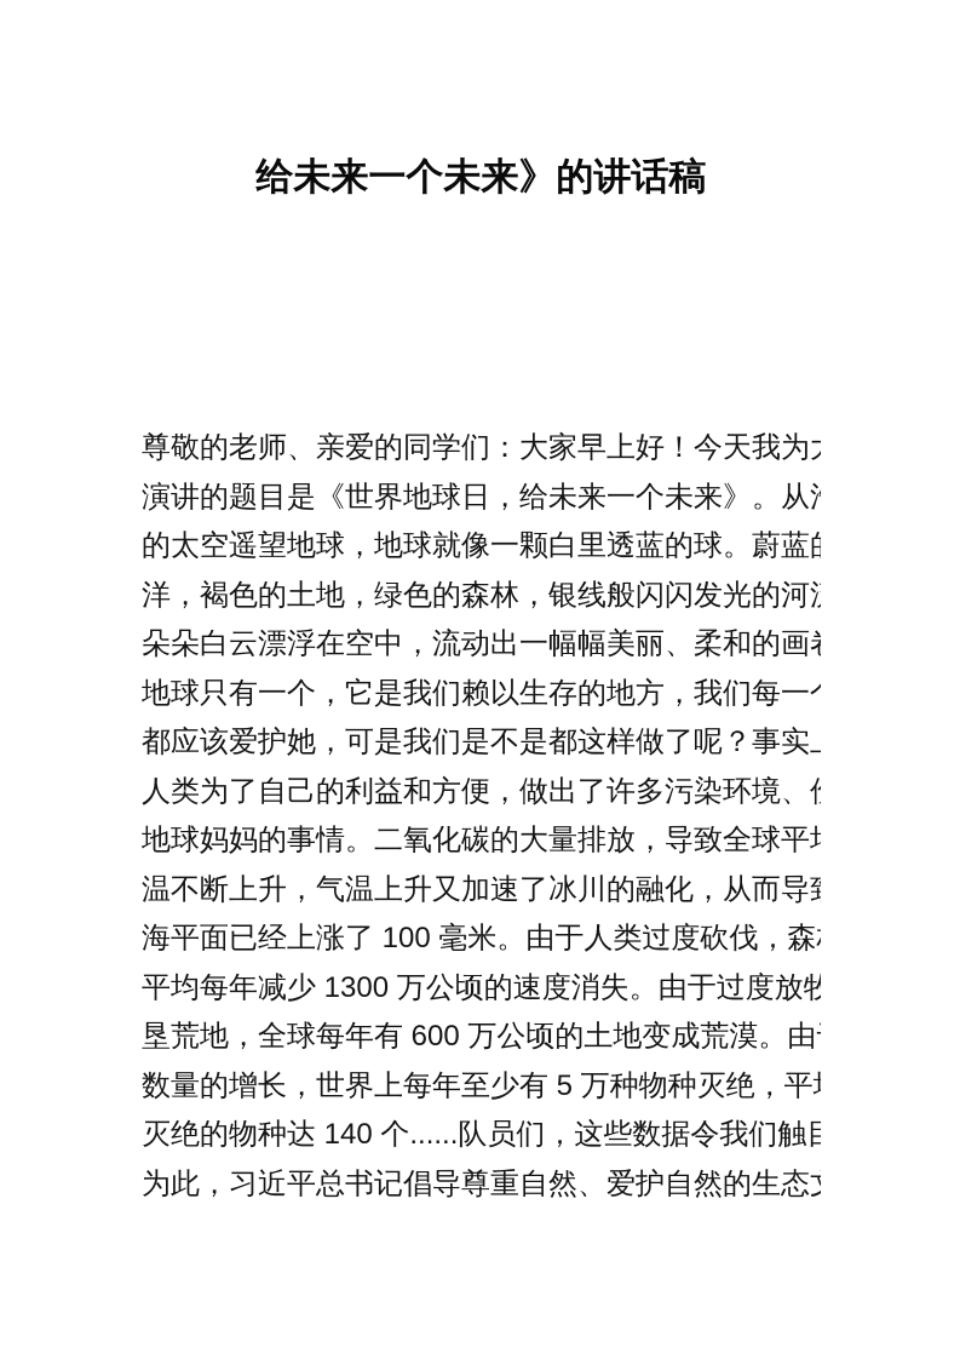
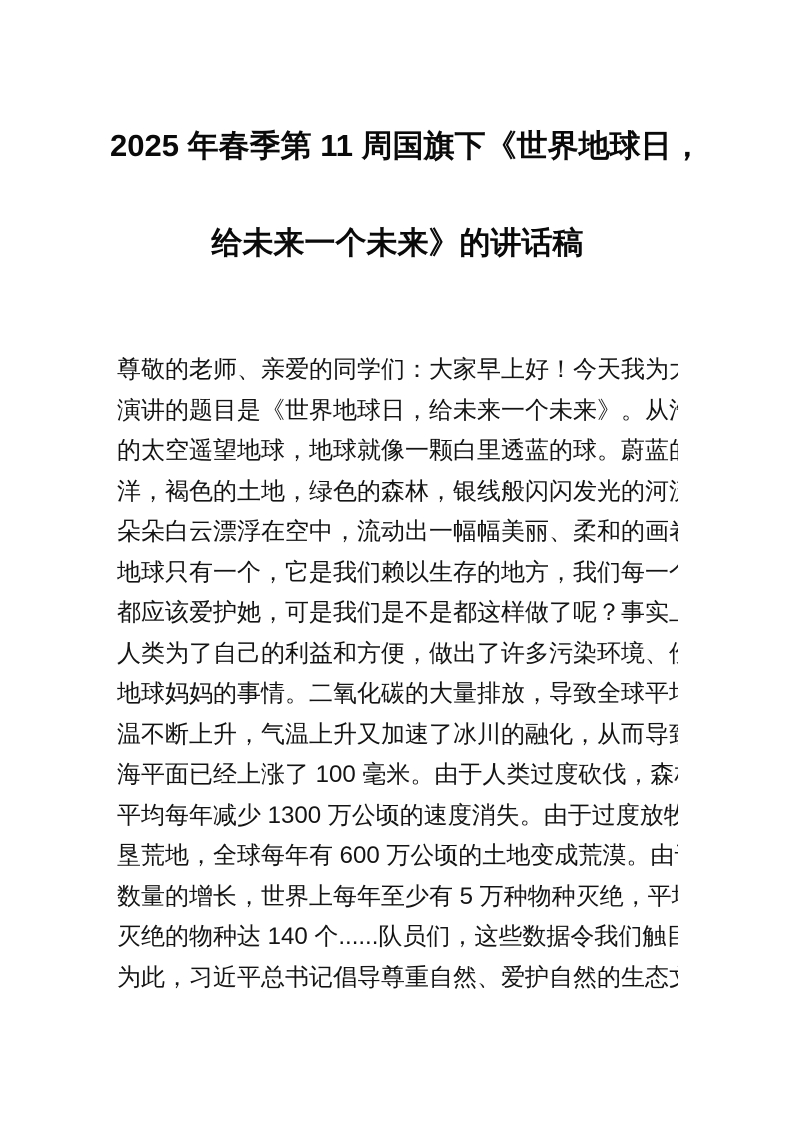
+ 2025 年春季第 11 周国旗下《世界地球日，
  给未来一个未来》的讲话稿
  尊敬的老师、亲爱的同学们：大家早上好！今天我为
  演讲的题目是《世界地球日，给未来一个未来》。从
  的太空遥望地球，地球就像一颗白里透蓝的球。蔚蓝
  洋，褐色的土地，绿色的森林，银线般闪闪发光的河
  朵朵白云漂浮在空中，流动出一幅幅美丽、柔和的画
  地球只有一个，它是我们赖以生存的地方，我们每一
  都应该爱护她，可是我们是不是都这样做了呢？事实
  人类为了自己的利益和方便，做出了许多污染环境、
  地球妈妈的事情。二氧化碳的大量排放，导致全球平
  温不断上升，气温上升又加速了冰川的融化，从而导
  海平面已经上涨了 100 毫米。由于人类过度砍伐，森
  平均每年减少 1300 万公顷的速度消失。由于过度放牧
  垦荒地，全球每年有 600 万公顷的土地变成荒漠。由
  数量的增长，世界上每年至少有 5 万种物种灭绝，平
  灭绝的物种达 140 个......队员们，这些数据令我们触
  为此，习近平总书记倡导尊重自然、爱护自然的生态
